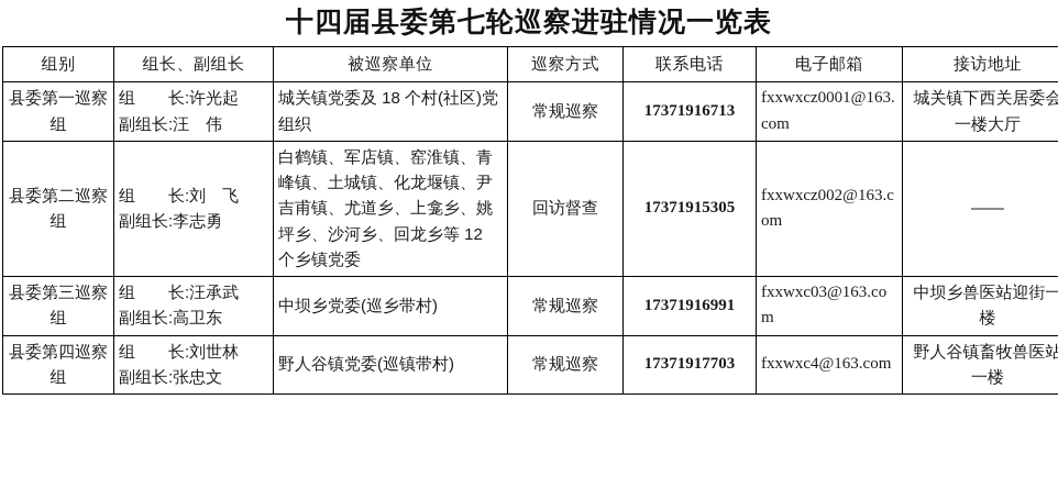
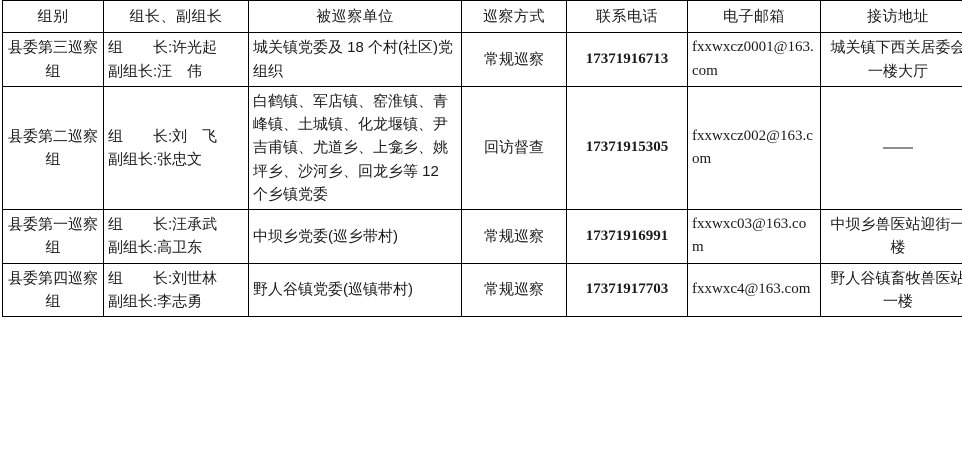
- 十四届县委第七轮巡察进驻情况一览表
  组别	组长、副组长	被巡察单位	巡察方式	联系电话	电子邮箱	接访地址
- 县委第一巡察组	组 长:许光起 副组长:汪 伟	城关镇党委及 18 个村(社区)党组织	常规巡察	17371916713	fxxwxcz0001@163.com	城关镇下西关居委会一楼大厅
+ 县委第三巡察组	组 长:许光起 副组长:汪 伟	城关镇党委及 18 个村(社区)党组织	常规巡察	17371916713	fxxwxcz0001@163.com	城关镇下西关居委会一楼大厅
- 县委第二巡察组	组 长:刘 飞 副组长:李志勇	白鹤镇、军店镇、窑淮镇、青峰镇、土城镇、化龙堰镇、尹吉甫镇、尤道乡、上龛乡、姚坪乡、沙河乡、回龙乡等 12 个乡镇党委	回访督查	17371915305	fxxwxcz002@163.com	——
+ 县委第二巡察组	组 长:刘 飞 副组长:张忠文	白鹤镇、军店镇、窑淮镇、青峰镇、土城镇、化龙堰镇、尹吉甫镇、尤道乡、上龛乡、姚坪乡、沙河乡、回龙乡等 12 个乡镇党委	回访督查	17371915305	fxxwxcz002@163.com	——
- 县委第三巡察组	组 长:汪承武 副组长:高卫东	中坝乡党委(巡乡带村)	常规巡察	17371916991	fxxwxc03@163.com	中坝乡兽医站迎街一楼
+ 县委第一巡察组	组 长:汪承武 副组长:高卫东	中坝乡党委(巡乡带村)	常规巡察	17371916991	fxxwxc03@163.com	中坝乡兽医站迎街一楼
- 县委第四巡察组	组 长:刘世林 副组长:张忠文	野人谷镇党委(巡镇带村)	常规巡察	17371917703	fxxwxc4@163.com	野人谷镇畜牧兽医站一楼
+ 县委第四巡察组	组 长:刘世林 副组长:李志勇	野人谷镇党委(巡镇带村)	常规巡察	17371917703	fxxwxc4@163.com	野人谷镇畜牧兽医站一楼
